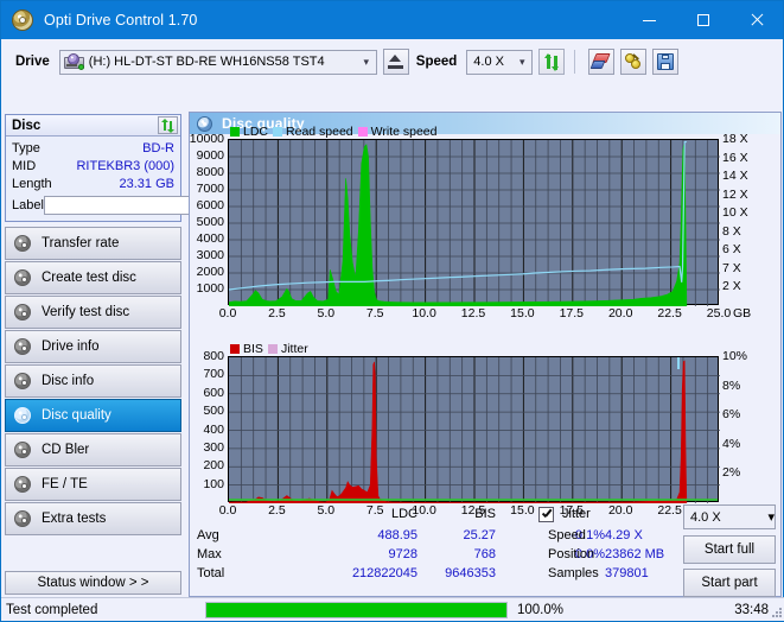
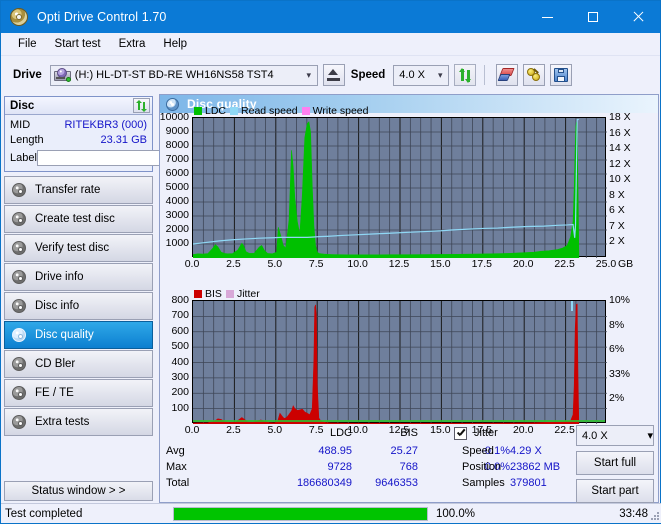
  Opti Drive Control 1.70
+ File
+ Start test
+ Extra
+ Help
  Drive
  (H:) HL-DT-ST BD-RE WH16NS58 TST4
  ▾
  Speed
  4.0 X
  ▾
  Disc
- Type
- BD-R
  MID
  RITEKBR3 (000)
  Length
  23.31 GB
  Label
  Transfer rate
  Create test disc
  Verify test disc
  Drive info
  Disc info
  Disc quality
  CD Bler
  FE / TE
  Extra tests
  Status window > >
  Disc quality
  LDC
  Read speed
  Write speed
  1000
  2000
  3000
  4000
  5000
  6000
  7000
  8000
  9000
  10000
  2 X
  7 X
  6 X
  8 X
  10 X
  12 X
  14 X
  16 X
  18 X
  0.0
  2.5
  5.0
  7.5
  10.0
  12.5
  15.0
  17.5
  20.0
  22.5
  25.0
  GB
  BIS
  Jitter
  100
  200
  300
  400
  500
  600
  700
  800
  2%
- 4%
+ 33%
  6%
  8%
  10%
  0.0
  2.5
  5.0
  7.5
  10.0
  12.5
  15.0
  17.5
  20.0
  22.5
  LDC
  BIS
  Jitter
  Avg
  488.95
  25.27
  -0.1%
  Max
  9728
  768
  0.0%
  Total
- 212822045
+ 186680349
  9646353
  Speed
  4.29 X
  Position
  23862 MB
  Samples
  379801
  4.0 X
  ▾
  Start full
  Start part
  Test completed
  100.0%
  33:48
